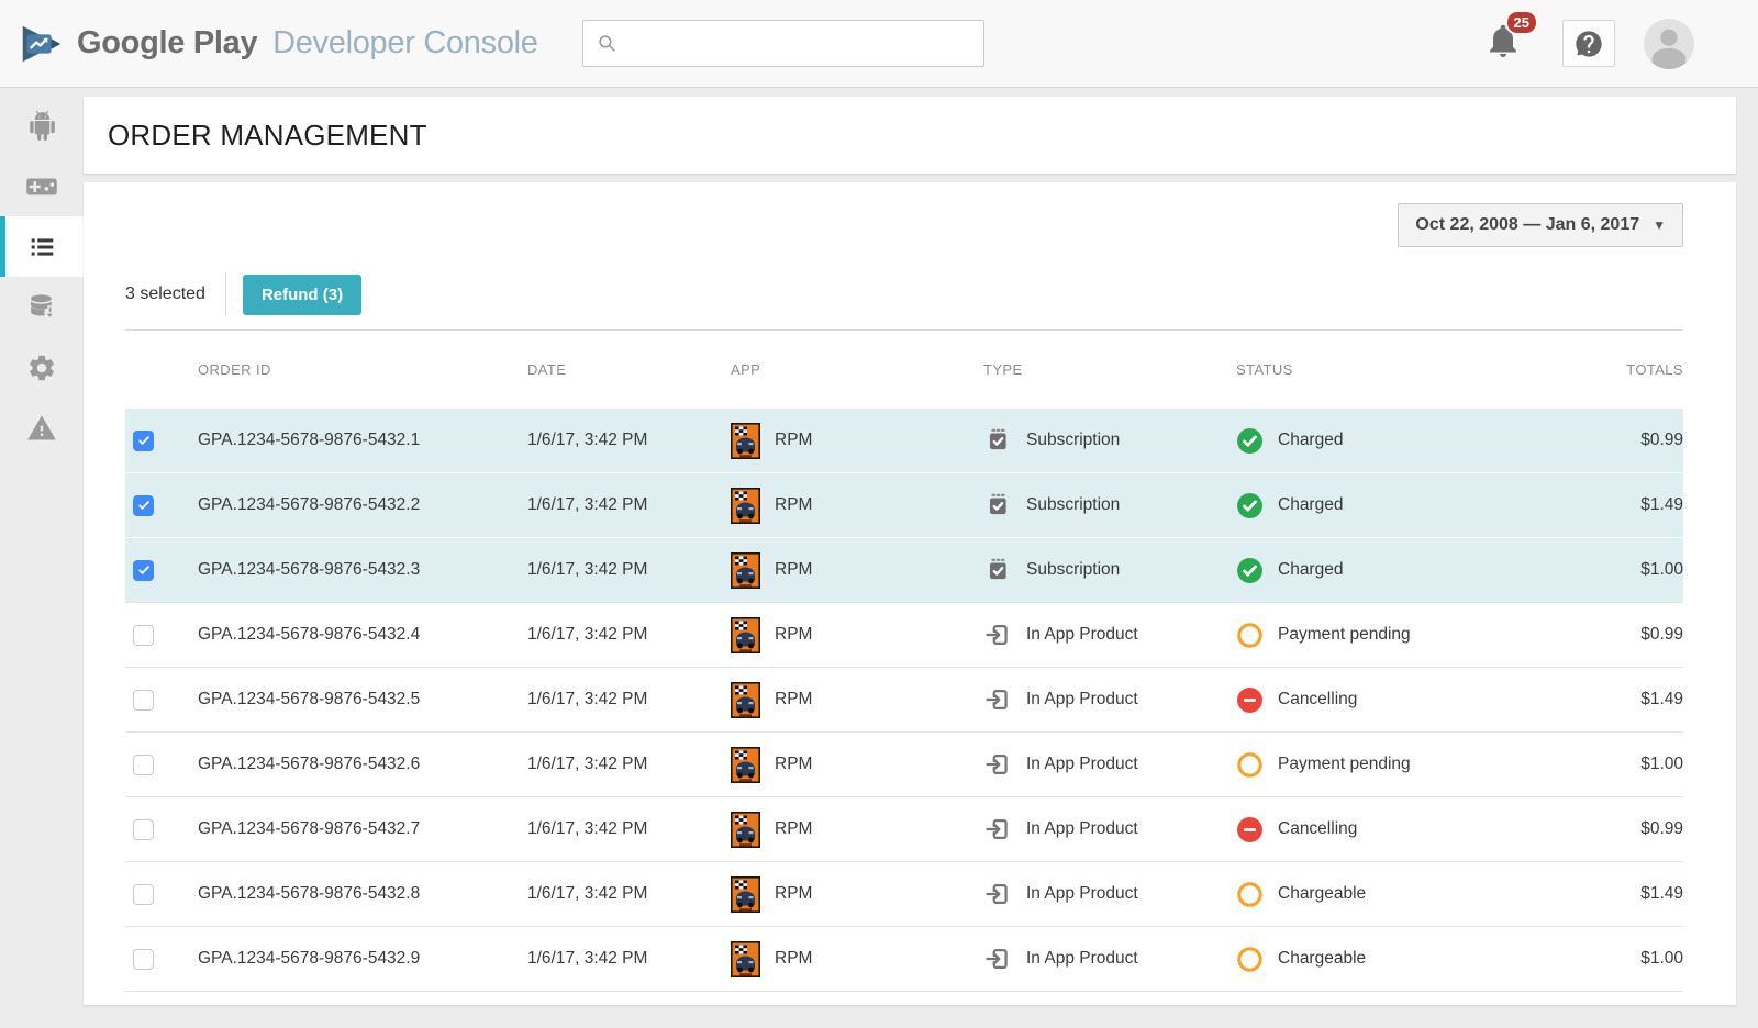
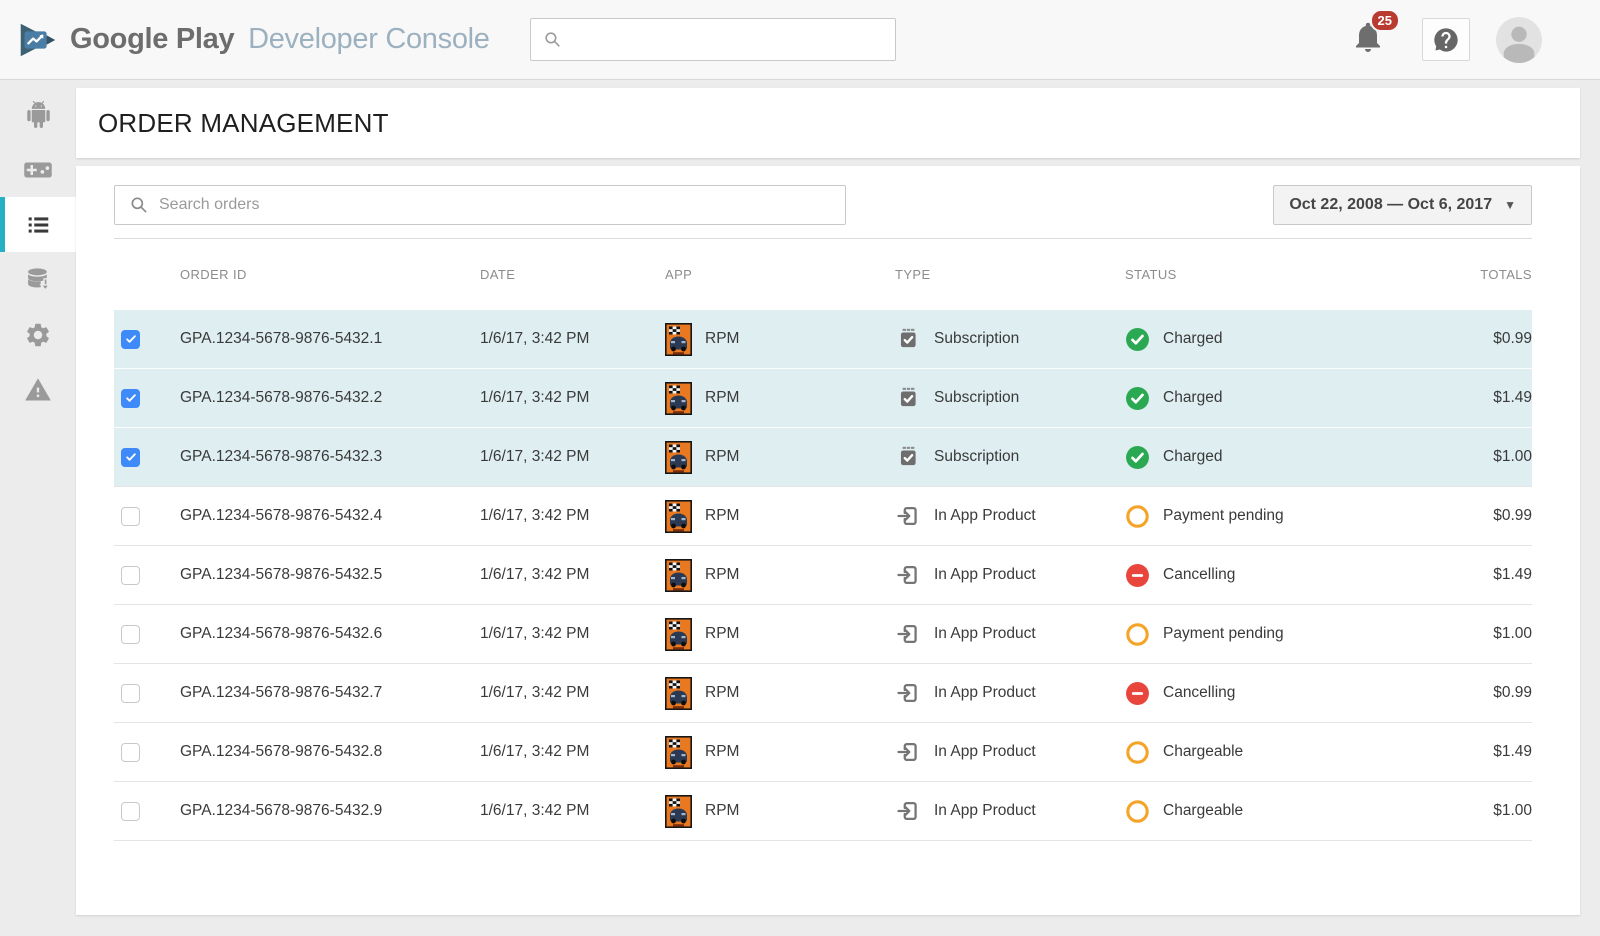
  Google Play Developer Console
  25
  ORDER MANAGEMENT
+ Search orders
- Oct 22, 2008 — Jan 6, 2017
+ Oct 22, 2008 — Oct 6, 2017
  ▼
- 3 selected
- Refund (3)
  ORDER ID
  DATE
  APP
  TYPE
  STATUS
  TOTALS
  GPA.1234-5678-9876-5432.1
  1/6/17, 3:42 PM
  RPM
  Subscription
  Charged
  $0.99
  GPA.1234-5678-9876-5432.2
  1/6/17, 3:42 PM
  RPM
  Subscription
  Charged
  $1.49
  GPA.1234-5678-9876-5432.3
  1/6/17, 3:42 PM
  RPM
  Subscription
  Charged
  $1.00
  GPA.1234-5678-9876-5432.4
  1/6/17, 3:42 PM
  RPM
  In App Product
  Payment pending
  $0.99
  GPA.1234-5678-9876-5432.5
  1/6/17, 3:42 PM
  RPM
  In App Product
  Cancelling
  $1.49
  GPA.1234-5678-9876-5432.6
  1/6/17, 3:42 PM
  RPM
  In App Product
  Payment pending
  $1.00
  GPA.1234-5678-9876-5432.7
  1/6/17, 3:42 PM
  RPM
  In App Product
  Cancelling
  $0.99
  GPA.1234-5678-9876-5432.8
  1/6/17, 3:42 PM
  RPM
  In App Product
  Chargeable
  $1.49
  GPA.1234-5678-9876-5432.9
  1/6/17, 3:42 PM
  RPM
  In App Product
  Chargeable
  $1.00
